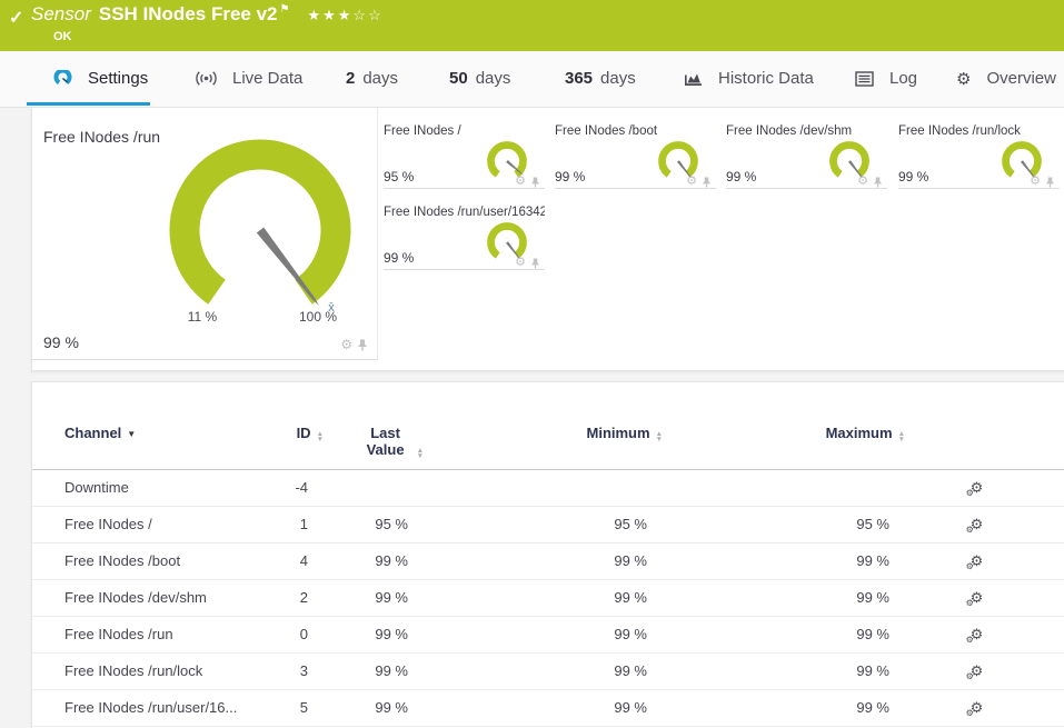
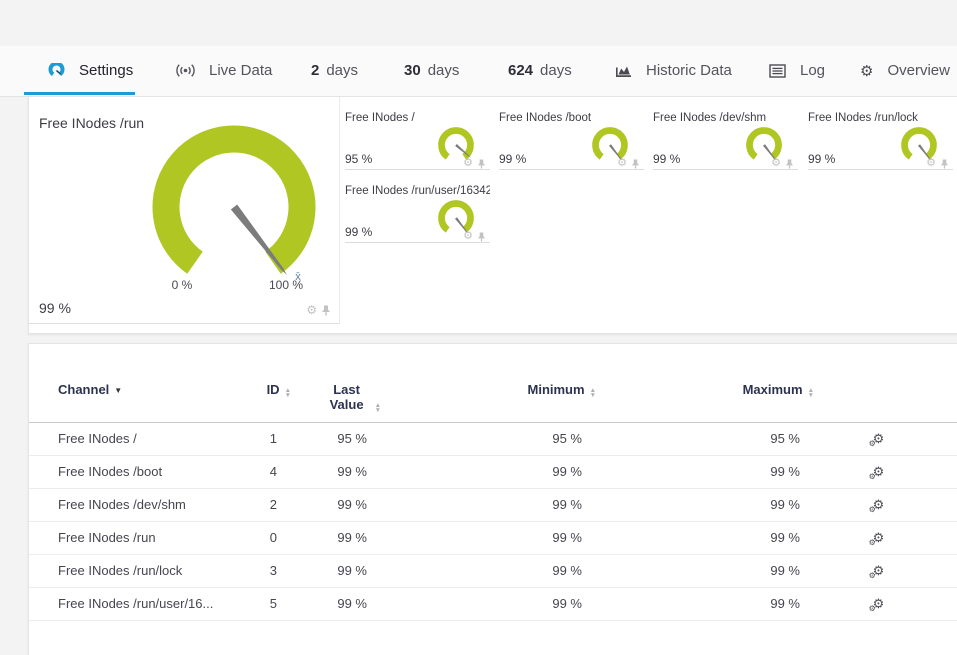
- ✓
- Sensor SSH INodes Free v2 ⚑ ★★★☆☆
- OK
  Settings
  Live Data
  2
  days
- 50
+ 30
  days
- 365
+ 624
  days
  Historic Data
  Log
  ⚙
  Overview
  Free INodes /run
- 11 %
+ 0 %
  100 %
  x̄
  99 %
  ⚙
  Free INodes /
  95 %
  ⚙
  Free INodes /boot
  99 %
  ⚙
  Free INodes /dev/shm
  99 %
  ⚙
  Free INodes /run/lock
  99 %
  ⚙
  Free INodes /run/user/16342
  99 %
  ⚙
  Channel ▼	ID	Last Value	Minimum	Maximum
- Downtime	-4				⚙⚙
  Free INodes /	1	95 %	95 %	95 %	⚙⚙
  Free INodes /boot	4	99 %	99 %	99 %	⚙⚙
  Free INodes /dev/shm	2	99 %	99 %	99 %	⚙⚙
  Free INodes /run	0	99 %	99 %	99 %	⚙⚙
  Free INodes /run/lock	3	99 %	99 %	99 %	⚙⚙
  Free INodes /run/user/16...	5	99 %	99 %	99 %	⚙⚙
